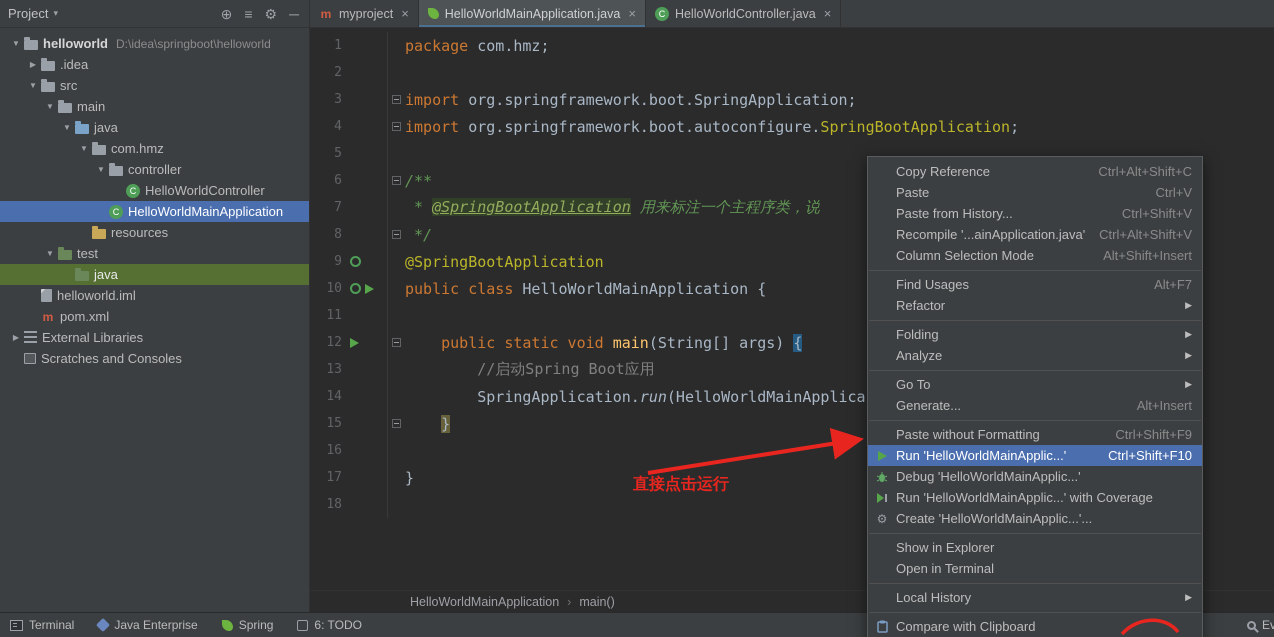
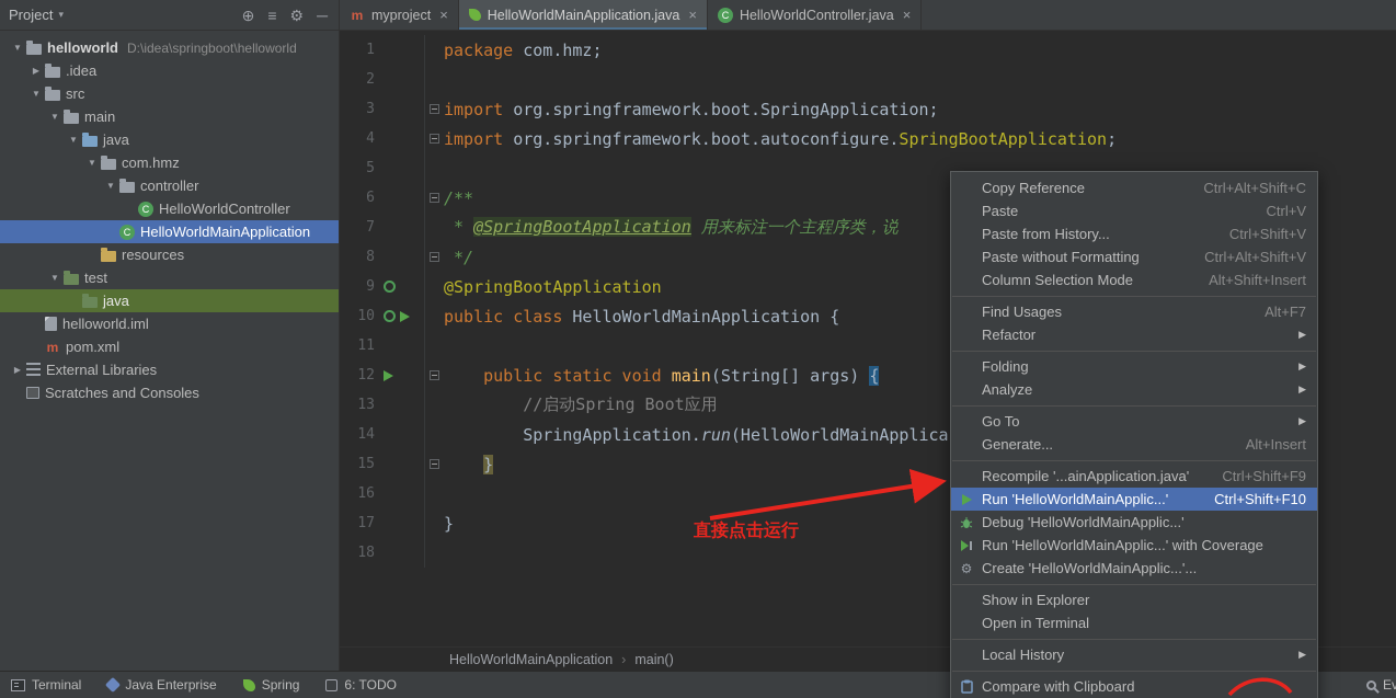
  Project
  ▾
  ⊕
  ≡
  ⚙
  ─
  ▼
  helloworld
  D:\idea\springboot\helloworld
  ▶
  .idea
  ▼
  src
  ▼
  main
  ▼
  java
  ▼
  com.hmz
  ▼
  controller
  C
  HelloWorldController
  C
  HelloWorldMainApplication
  resources
  ▼
  test
  java
  helloworld.iml
  m
  pom.xml
  ▶
  External Libraries
  Scratches and Consoles
  m
  myproject
  ×
  HelloWorldMainApplication.java
  ×
  C
  HelloWorldController.java
  ×
  1
  package com.hmz;
  2
  3
  import org.springframework.boot.SpringApplication;
  4
  import org.springframework.boot.autoconfigure.SpringBootApplication;
  5
  6
  /**
  7
  * @SpringBootApplication 用来标注一个主程序类，说
  8
  */
  9
  @SpringBootApplication
  10
  public class HelloWorldMainApplication {
  11
  12
  public static void main(String[] args) {
  13
  //启动Spring Boot应用
  14
  SpringApplication.run(HelloWorldMainApplica
  15
  }
  16
  17
  }
  18
  HelloWorldMainApplication
  ›
  main()
  Terminal
  Java Enterprise
  Spring
  6: TODO
  Ev
  Copy Reference
  Ctrl+Alt+Shift+C
  Paste
  Ctrl+V
  Paste from History...
  Ctrl+Shift+V
- Recompile '...ainApplication.java'
+ Paste without Formatting
  Ctrl+Alt+Shift+V
  Column Selection Mode
  Alt+Shift+Insert
  Find Usages
  Alt+F7
  Refactor
  ▶
  Folding
  ▶
  Analyze
  ▶
  Go To
  ▶
  Generate...
  Alt+Insert
- Paste without Formatting
+ Recompile '...ainApplication.java'
  Ctrl+Shift+F9
  Run 'HelloWorldMainApplic...'
  Ctrl+Shift+F10
  Debug 'HelloWorldMainApplic...'
  Run 'HelloWorldMainApplic...' with Coverage
  ⚙
  Create 'HelloWorldMainApplic...'...
  Show in Explorer
  Open in Terminal
  Local History
  ▶
  Compare with Clipboard
  直接点击运行
